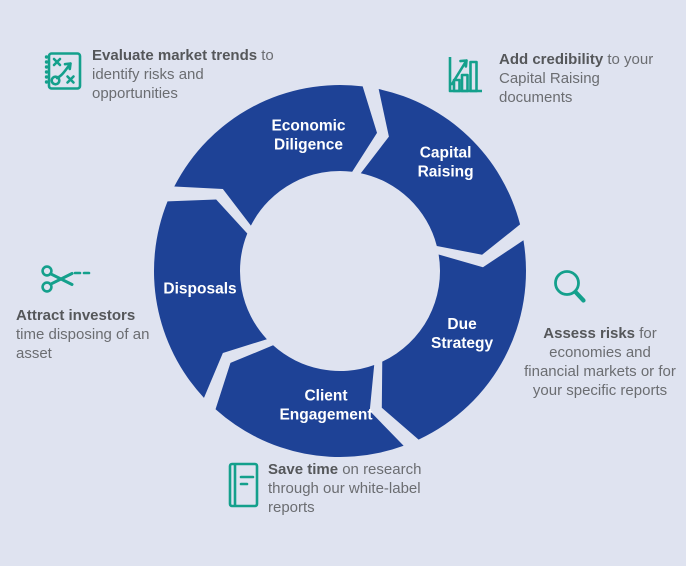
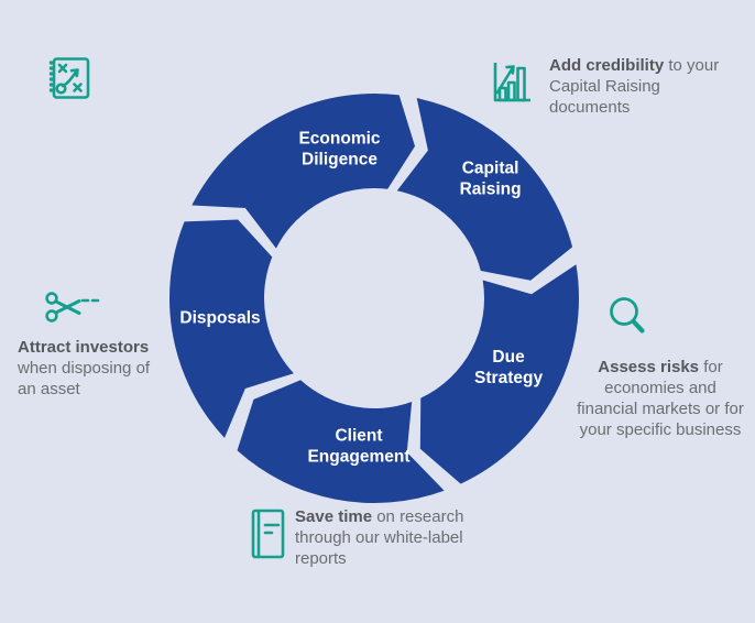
  Economic Diligence
  Capital Raising
  Due Strategy
  Client Engagement
  Disposals
- Evaluate market trends to identify risks and opportunities
  Add credibility to your Capital Raising documents
- Assess risks for economies and financial markets or for your specific reports
+ Assess risks for economies and financial markets or for your specific business
  Save time on research through our white-label reports
- Attract investors time disposing of an asset
+ Attract investors when disposing of an asset
